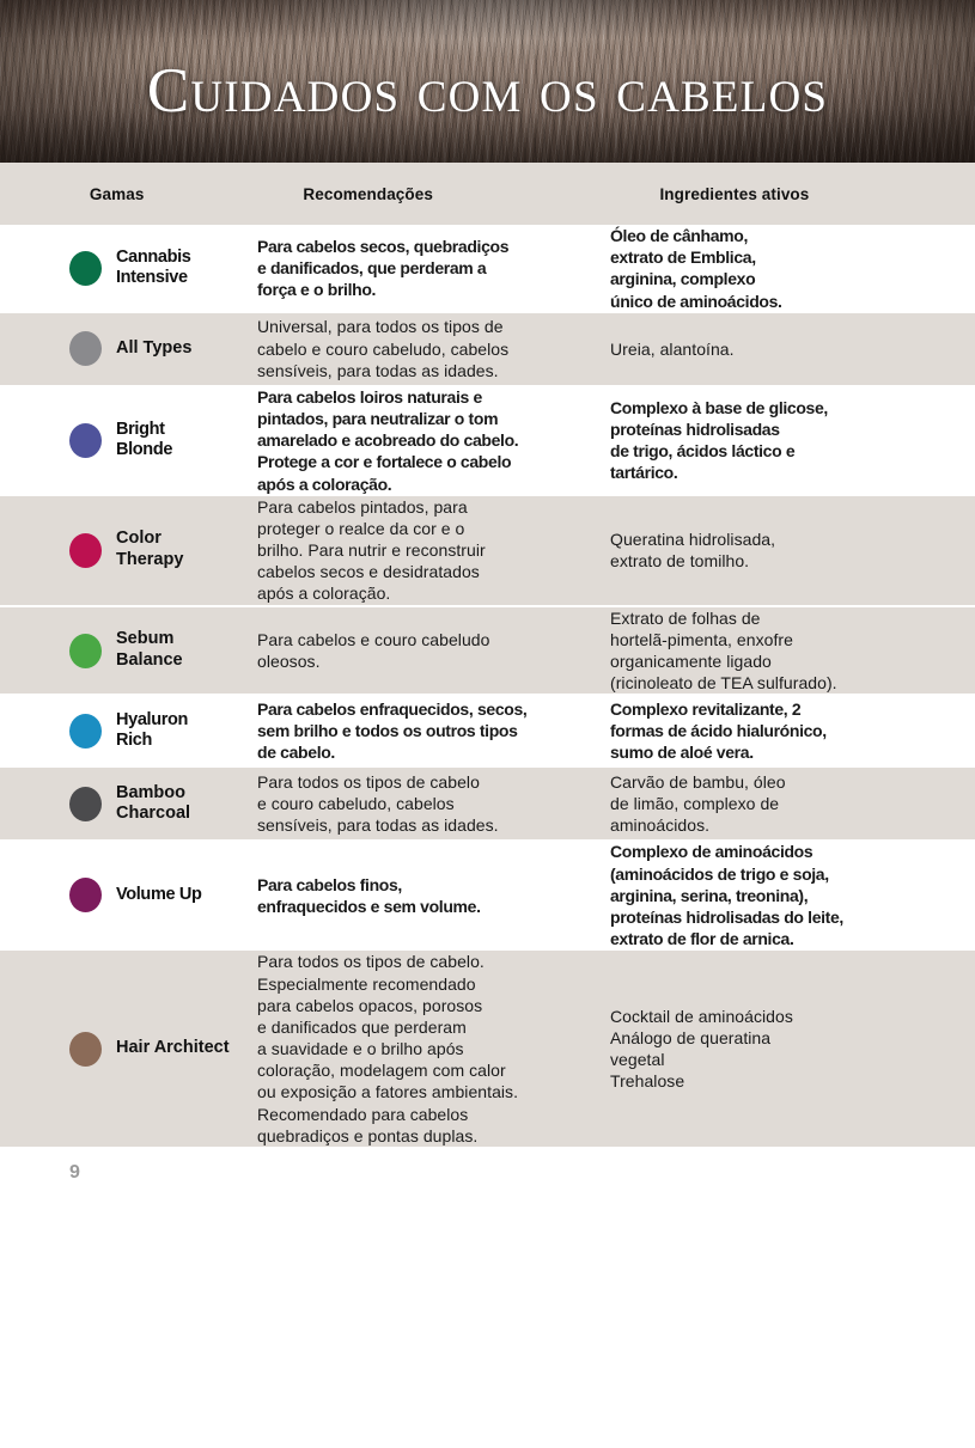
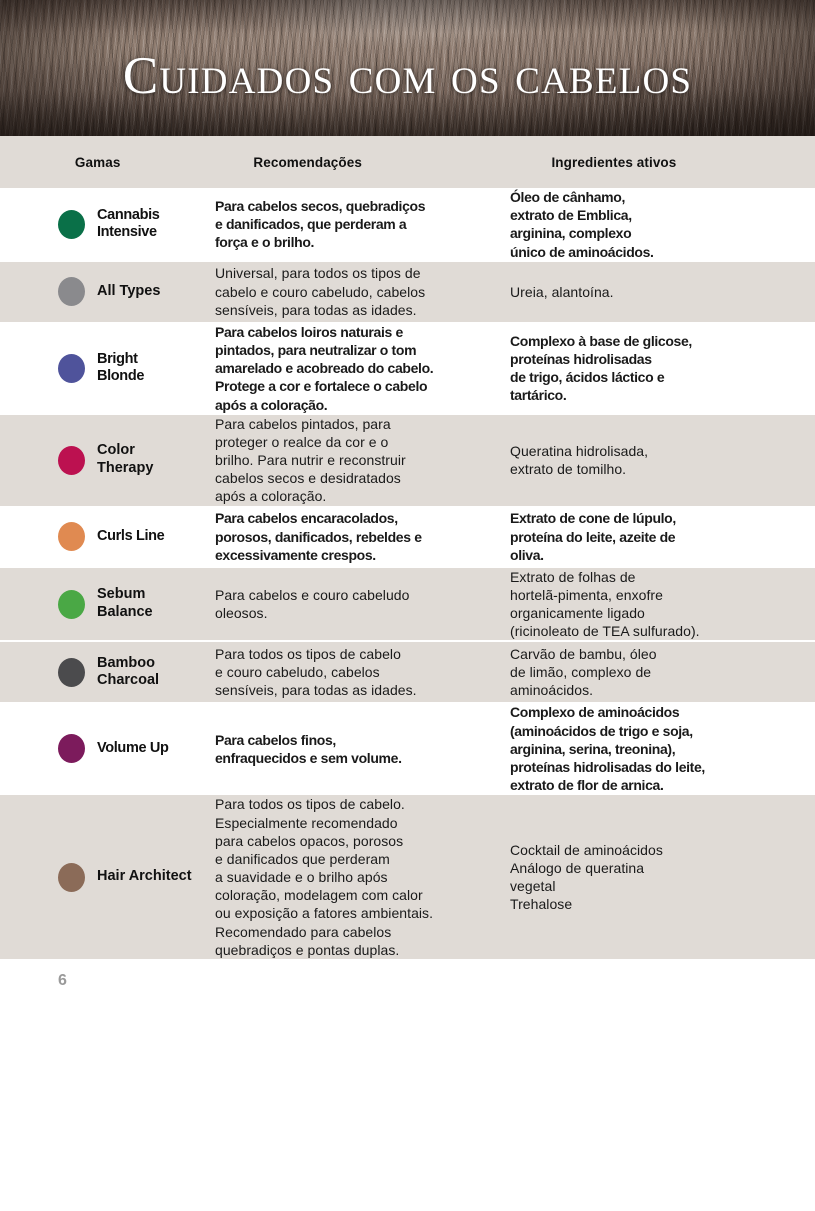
  Cuidados com os cabelos
  Gamas
  Recomendações
  Ingredientes ativos
  Cannabis
  Intensive
  Para cabelos secos, quebradiços
  e danificados, que perderam a
  força e o brilho.
  Óleo de cânhamo,
  extrato de Emblica,
  arginina, complexo
  único de aminoácidos.
  All Types
  Universal, para todos os tipos de
  cabelo e couro cabeludo, cabelos
  sensíveis, para todas as idades.
  Ureia, alantoína.
  Bright
  Blonde
  Para cabelos loiros naturais e
  pintados, para neutralizar o tom
  amarelado e acobreado do cabelo.
  Protege a cor e fortalece o cabelo
  após a coloração.
  Complexo à base de glicose,
  proteínas hidrolisadas
  de trigo, ácidos láctico e
  tartárico.
  Color
  Therapy
  Para cabelos pintados, para
  proteger o realce da cor e o
  brilho. Para nutrir e reconstruir
  cabelos secos e desidratados
  após a coloração.
  Queratina hidrolisada,
  extrato de tomilho.
+ Curls Line
+ Para cabelos encaracolados,
+ porosos, danificados, rebeldes e
+ excessivamente crespos.
+ Extrato de cone de lúpulo,
+ proteína do leite, azeite de
+ oliva.
  Sebum
  Balance
  Para cabelos e couro cabeludo
  oleosos.
  Extrato de folhas de
  hortelã-pimenta, enxofre
  organicamente ligado
  (ricinoleato de TEA sulfurado).
- Hyaluron
- Rich
- Para cabelos enfraquecidos, secos,
- sem brilho e todos os outros tipos
- de cabelo.
- Complexo revitalizante, 2
- formas de ácido hialurónico,
- sumo de aloé vera.
  Bamboo
  Charcoal
  Para todos os tipos de cabelo
  e couro cabeludo, cabelos
  sensíveis, para todas as idades.
  Carvão de bambu, óleo
  de limão, complexo de
  aminoácidos.
  Volume Up
  Para cabelos finos,
  enfraquecidos e sem volume.
  Complexo de aminoácidos
  (aminoácidos de trigo e soja,
  arginina, serina, treonina),
  proteínas hidrolisadas do leite,
  extrato de flor de arnica.
  Hair Architect
  Para todos os tipos de cabelo.
  Especialmente recomendado
  para cabelos opacos, porosos
  e danificados que perderam
  a suavidade e o brilho após
  coloração, modelagem com calor
  ou exposição a fatores ambientais.
  Recomendado para cabelos
  quebradiços e pontas duplas.
  Cocktail de aminoácidos
  Análogo de queratina
  vegetal
  Trehalose
- 9
+ 6
